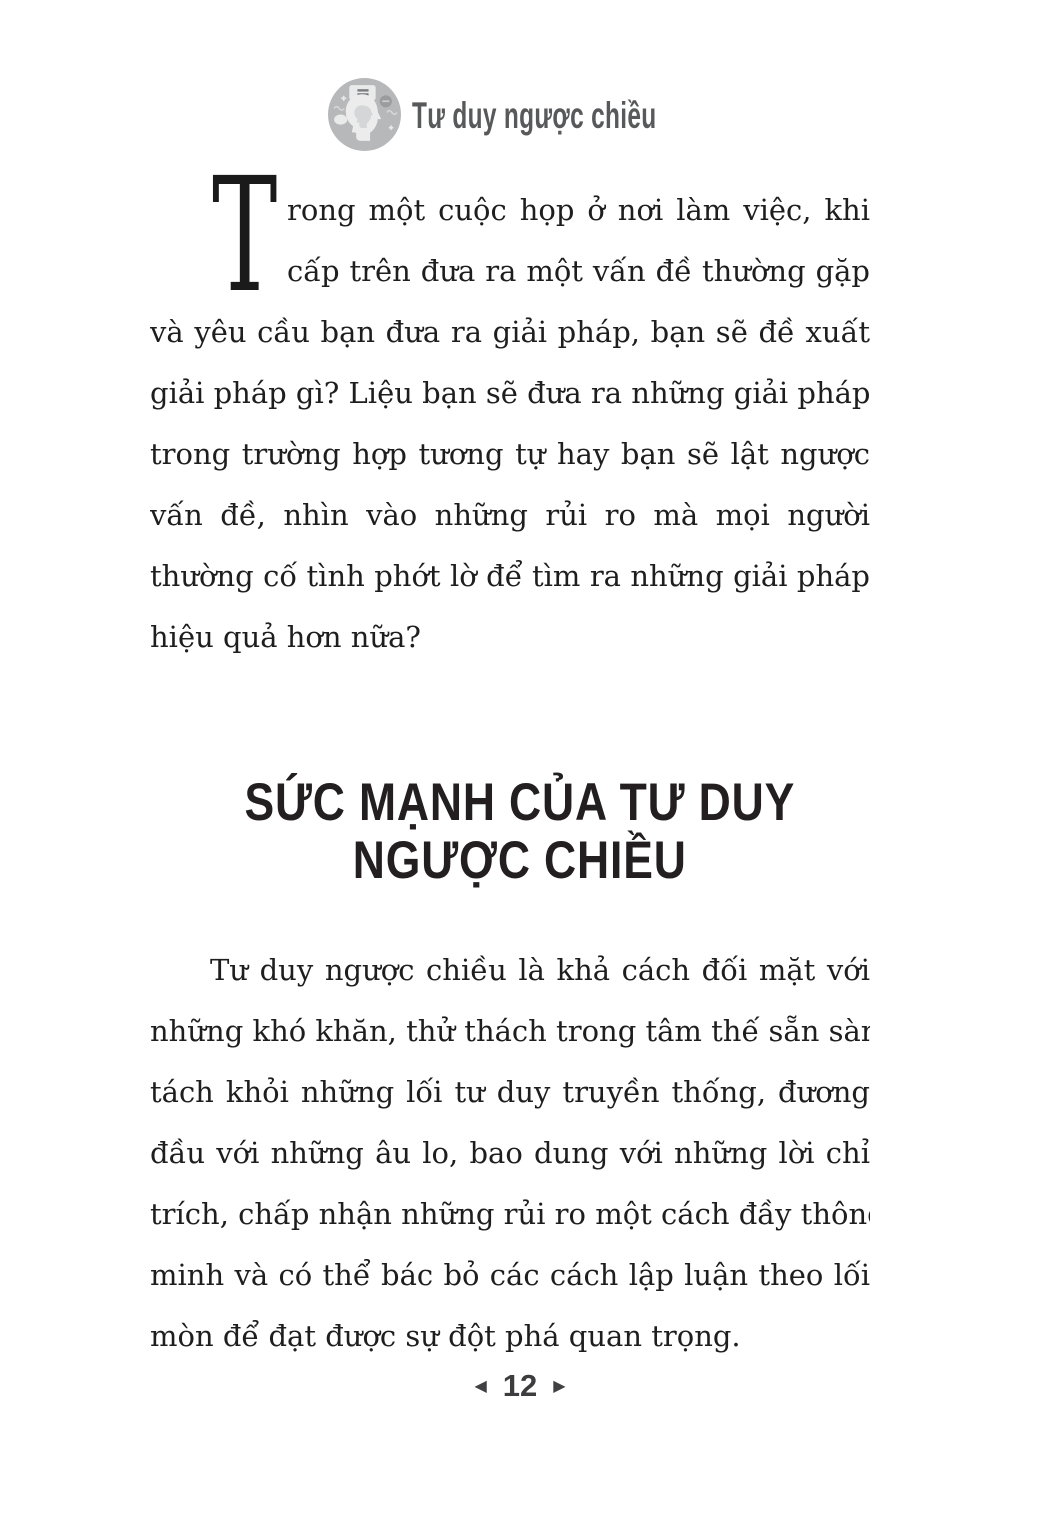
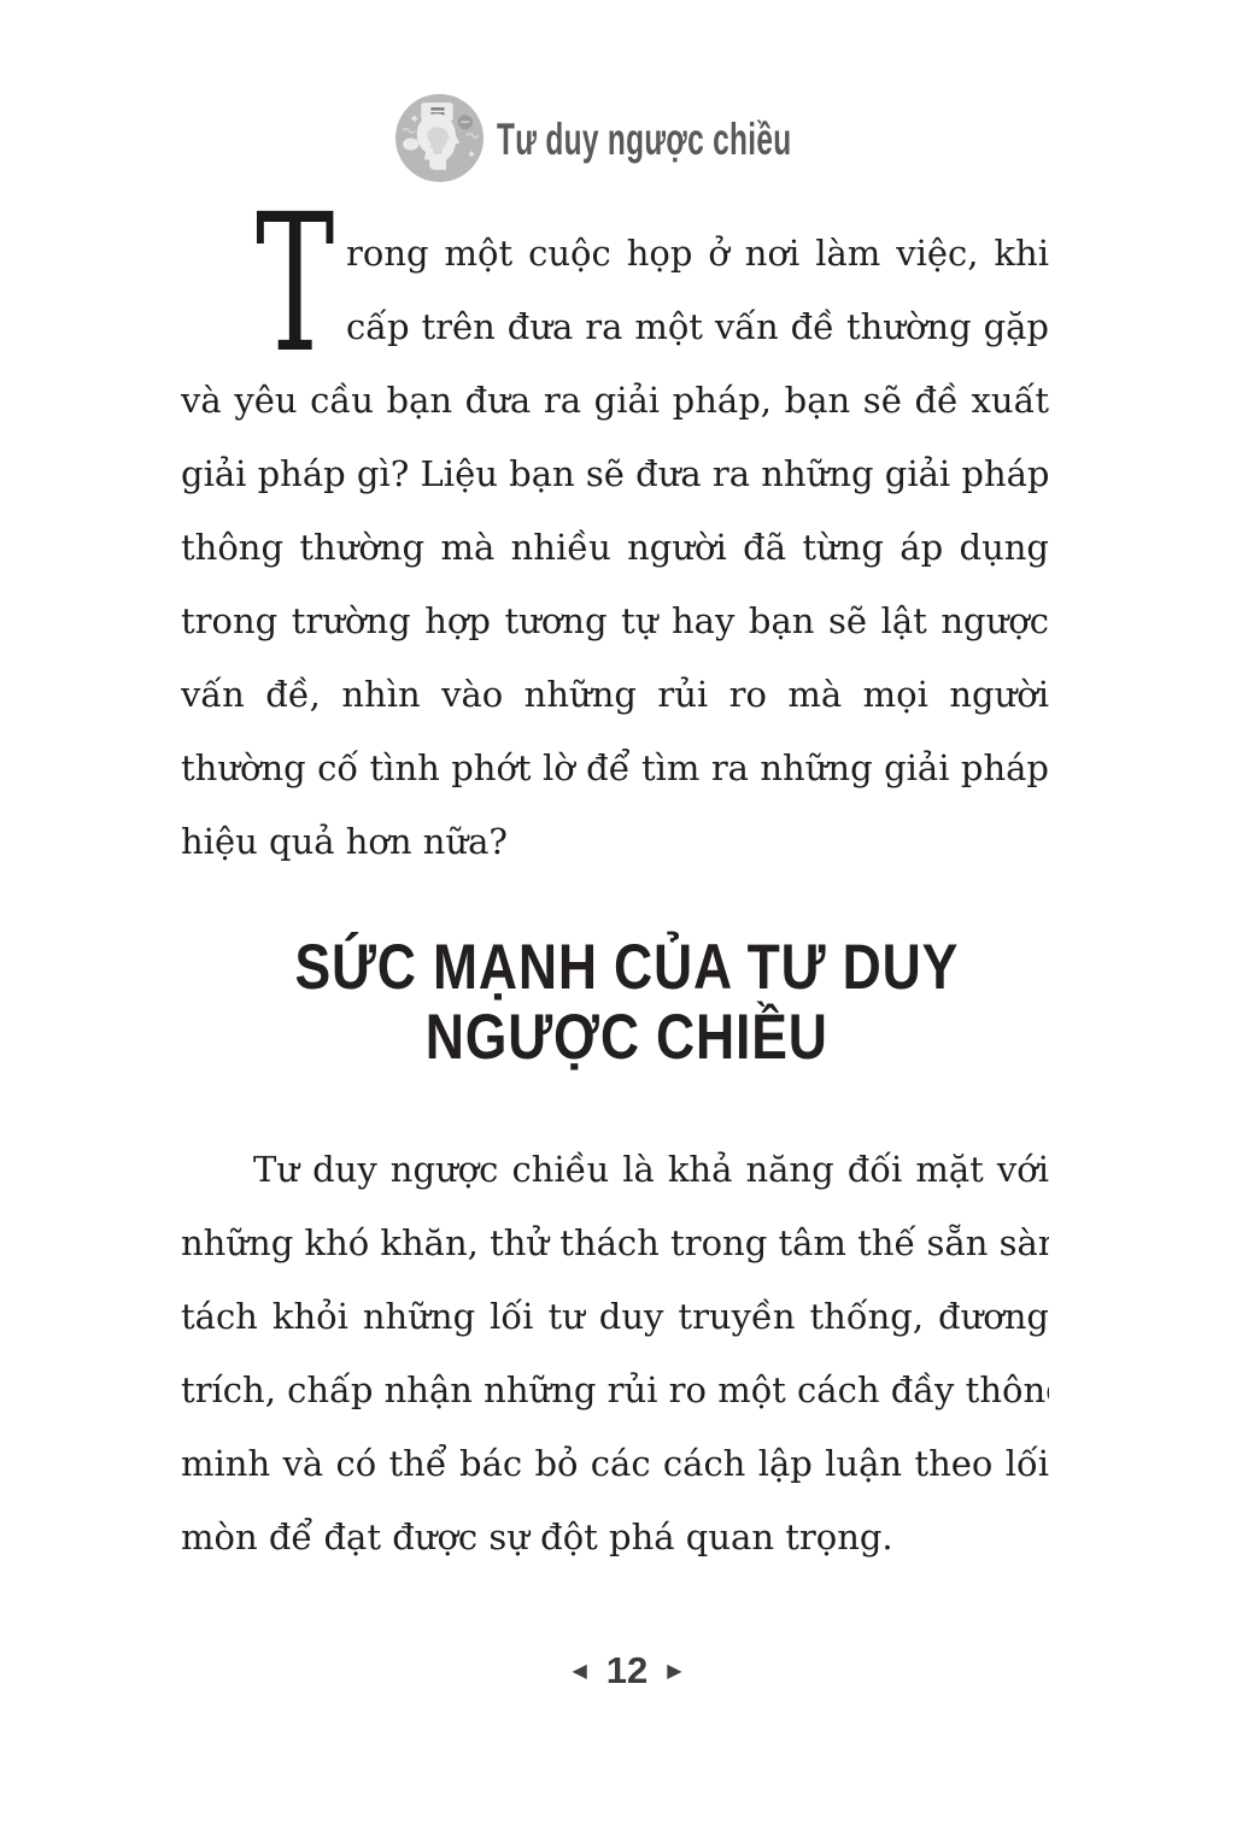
  Tư duy ngược chiều
  T
  rong một cuộc họp ở nơi làm việc, khi
  cấp trên đưa ra một vấn đề thường gặp
  và yêu cầu bạn đưa ra giải pháp, bạn sẽ đề xuất
  giải pháp gì? Liệu bạn sẽ đưa ra những giải pháp
+ thông thường mà nhiều người đã từng áp dụng
  trong trường hợp tương tự hay bạn sẽ lật ngược
  vấn đề, nhìn vào những rủi ro mà mọi người
  thường cố tình phớt lờ để tìm ra những giải pháp
  hiệu quả hơn nữa?
  SỨC MẠNH CỦA TƯ DUY
  NGƯỢC CHIỀU
- Tư duy ngược chiều là khả cách đối mặt với
+ Tư duy ngược chiều là khả năng đối mặt với
  những khó khăn, thử thách trong tâm thế sẵn sà
  tách khỏi những lối tư duy truyền thống, đương
- đầu với những âu lo, bao dung với những lời chỉ
  trích, chấp nhận những rủi ro một cách đầy thôn
  minh và có thể bác bỏ các cách lập luận theo lối
  mòn để đạt được sự đột phá quan trọng.
  ◀
  12
  ▶
